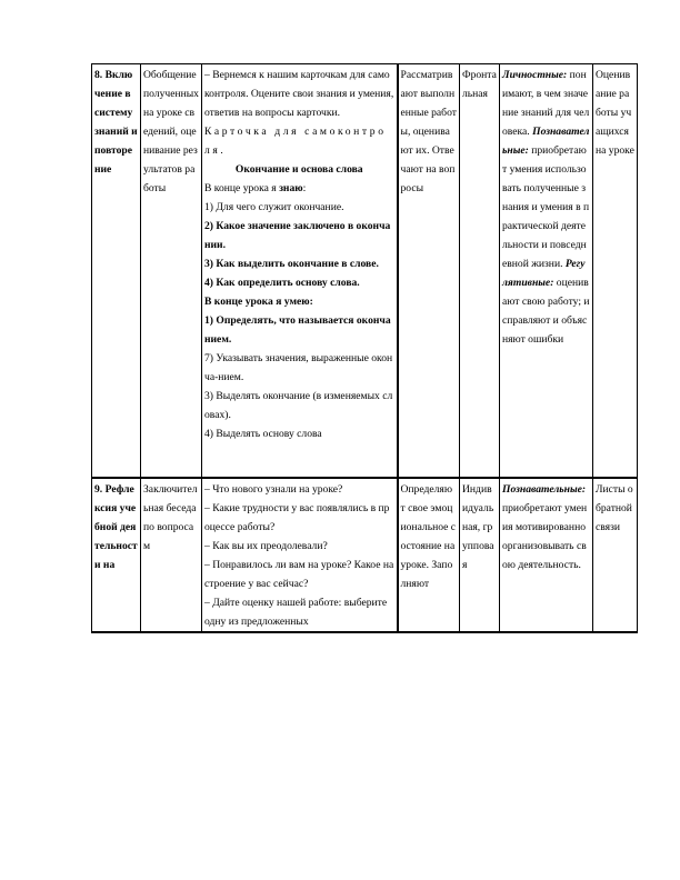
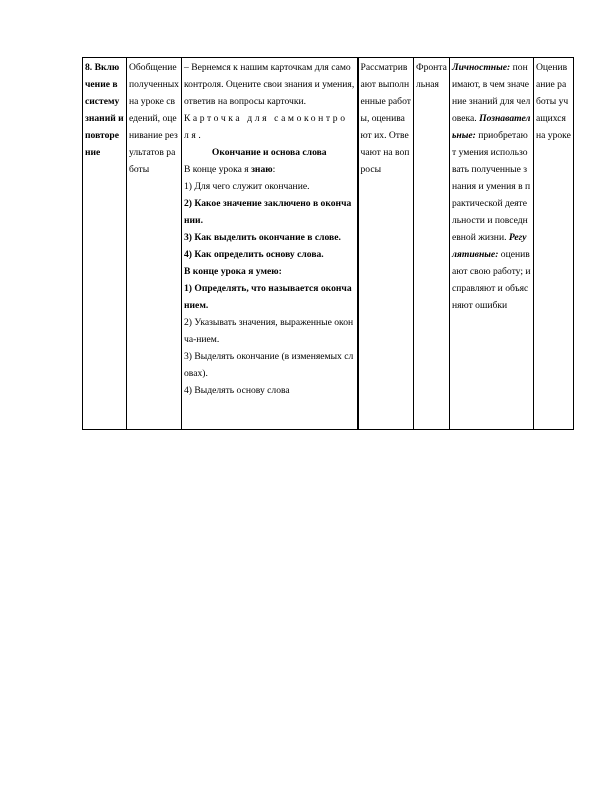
- 8. Включение в систему знаний и повторение	Обобщение полученных на уроке сведений, оценивание результатов работы	– Вернемся к нашим карточкам для самоконтроля. Оцените свои знания и умения, ответив на вопросы карточки. Карточка для самоконтроля. Окончание и основа слова В конце урока я знаю: 1) Для чего служит окончание. 2) Какое значение заключено в окончании. 3) Как выделить окончание в слове. 4) Как определить основу слова. В конце урока я умею: 1) Определять, что называется окончанием. 7) Указывать значения, выраженные оконча-нием. 3) Выделять окончание (в изменяемых словах). 4) Выделять основу слова	Рассматривают выполненные работы, оценивают их. Отвечают на вопросы	Фронтальная	Личностные: понимают, в чем значение знаний для человека. Познавательные: приобретают умения использовать полученные знания и умения в практической деятельности и повседневной жизни. Регулятивные: оценивают свою работу; исправляют и объясняют ошибки	Оценивание работы учащихся на уроке
+ 8. Включение в систему знаний и повторение	Обобщение полученных на уроке сведений, оценивание результатов работы	– Вернемся к нашим карточкам для самоконтроля. Оцените свои знания и умения, ответив на вопросы карточки. Карточка для самоконтроля. Окончание и основа слова В конце урока я знаю: 1) Для чего служит окончание. 2) Какое значение заключено в окончании. 3) Как выделить окончание в слове. 4) Как определить основу слова. В конце урока я умею: 1) Определять, что называется окончанием. 2) Указывать значения, выраженные оконча-нием. 3) Выделять окончание (в изменяемых словах). 4) Выделять основу слова	Рассматривают выполненные работы, оценивают их. Отвечают на вопросы	Фронтальная	Личностные: понимают, в чем значение знаний для человека. Познавательные: приобретают умения использовать полученные знания и умения в практической деятельности и повседневной жизни. Регулятивные: оценивают свою работу; исправляют и объясняют ошибки	Оценивание работы учащихся на уроке
- 9. Рефлексия учебной деятельности на	Заключительная беседа по вопросам	– Что нового узнали на уроке? – Какие трудности у вас появлялись в процессе работы? – Как вы их преодолевали? – Понравилось ли вам на уроке? Какое настроение у вас сейчас? – Дайте оценку нашей работе: выберите одну из предложенных	Определяют свое эмоциональное состояние на уроке. Заполняют	Индивидуальная, групповая	Познавательные: приобретают умения мотивированно организовывать свою деятельность.	Листы обратной связи
